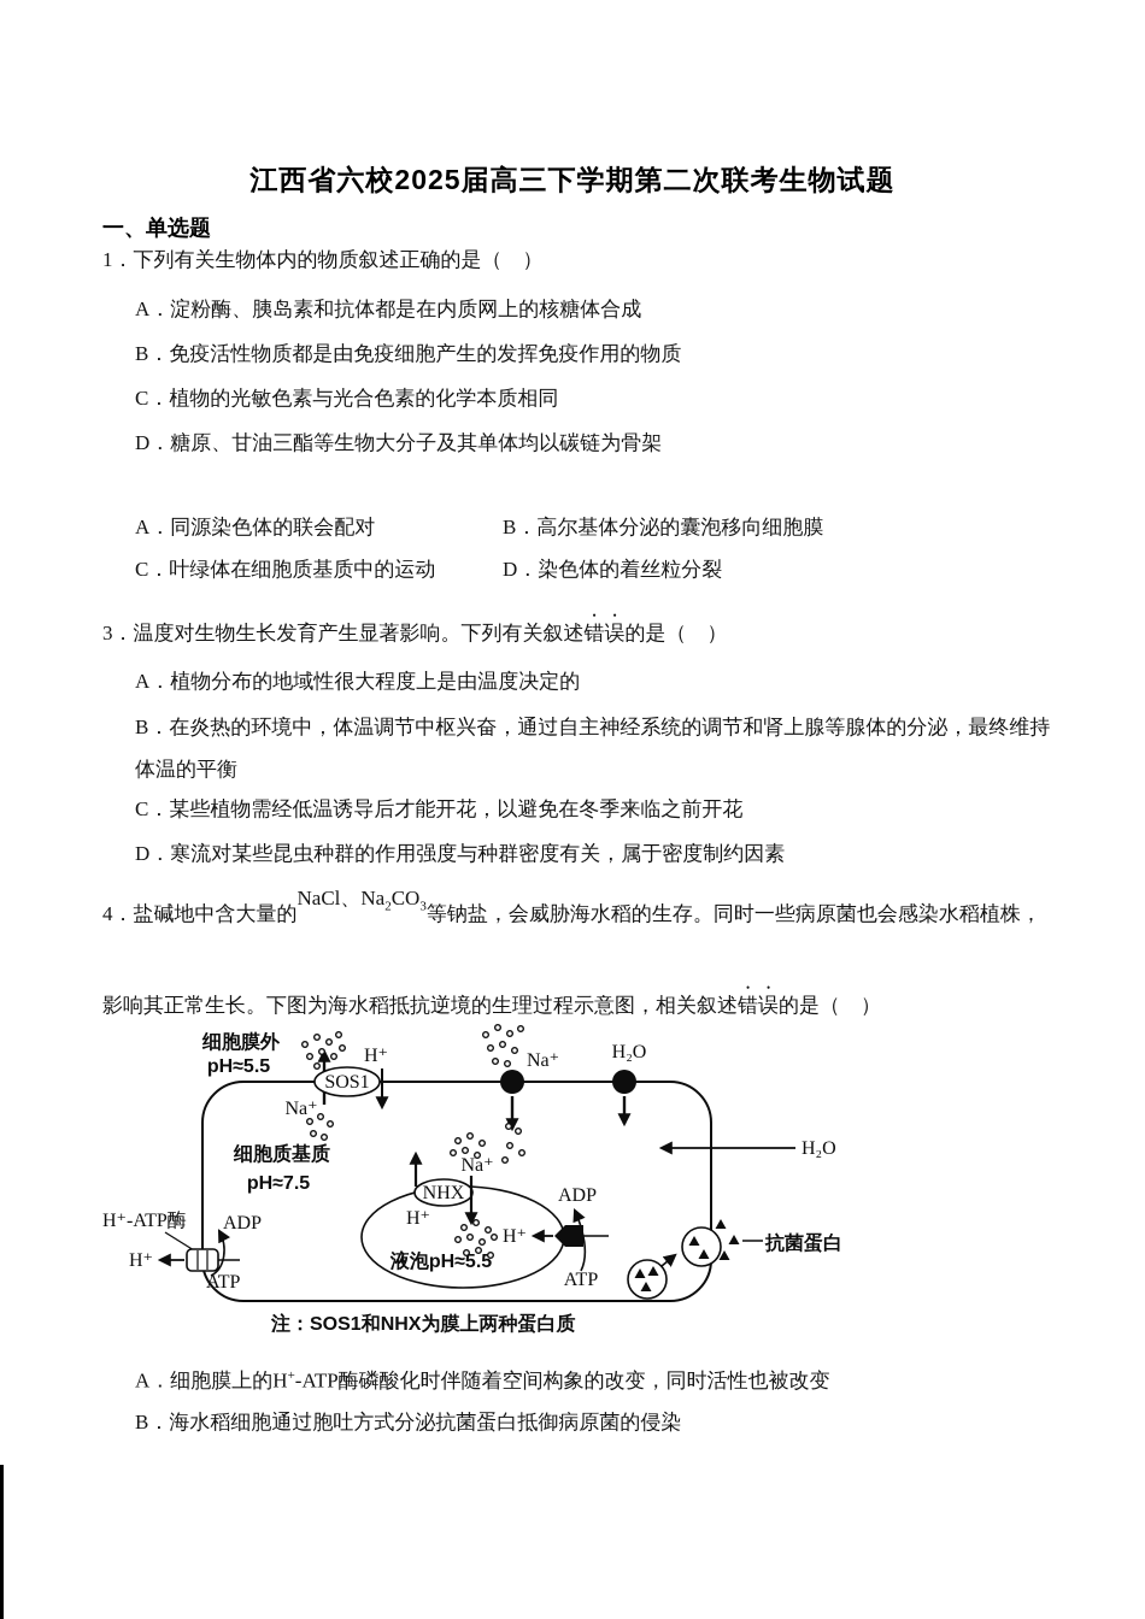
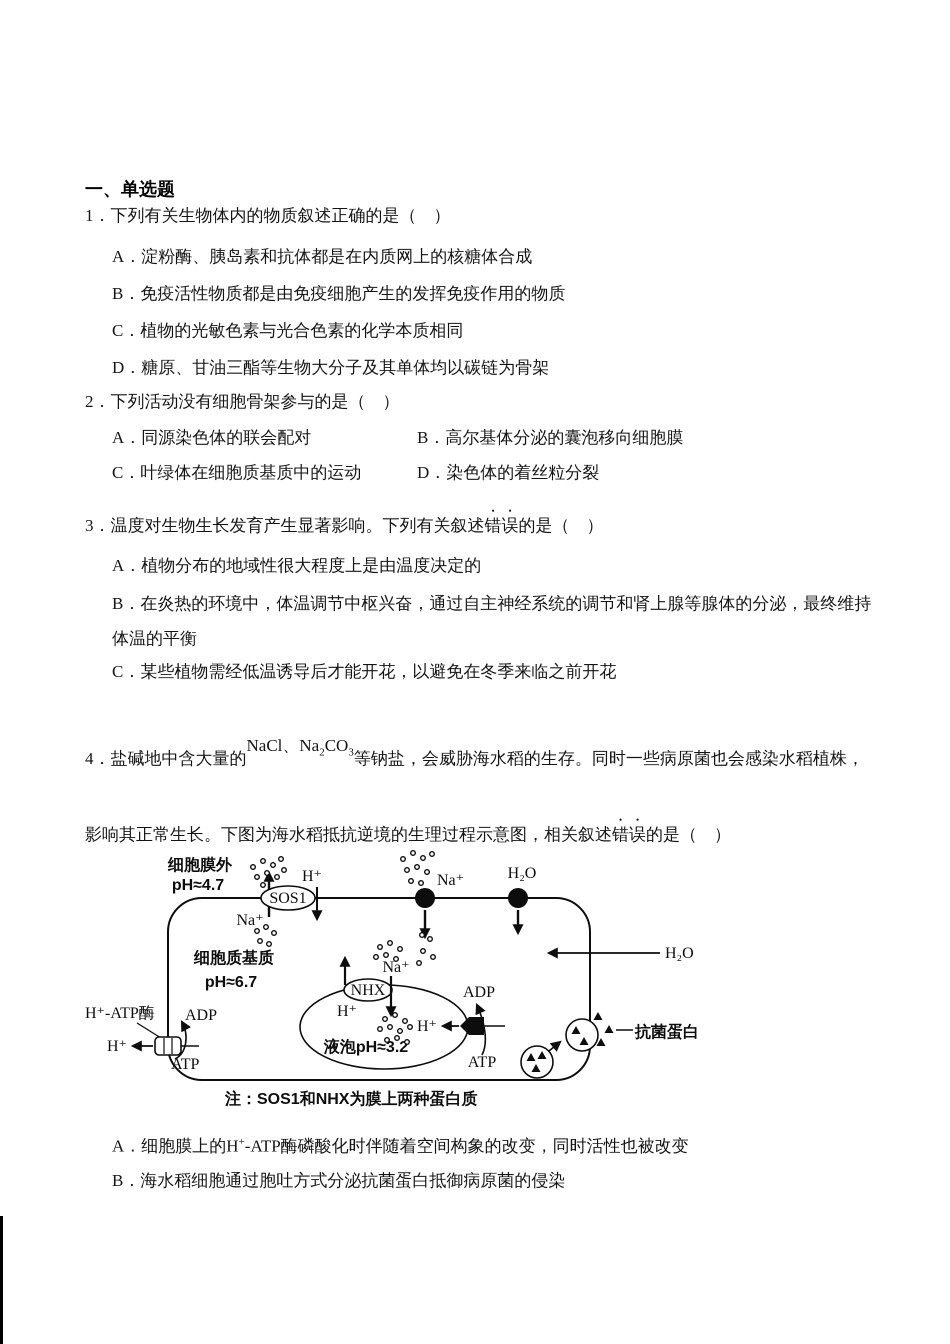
- 江西省六校2025届高三下学期第二次联考生物试题
  一、单选题
  1．下列有关生物体内的物质叙述正确的是（ ）
  A．淀粉酶、胰岛素和抗体都是在内质网上的核糖体合成
  B．免疫活性物质都是由免疫细胞产生的发挥免疫作用的物质
  C．植物的光敏色素与光合色素的化学本质相同
  D．糖原、甘油三酯等生物大分子及其单体均以碳链为骨架
+ 2．下列活动没有细胞骨架参与的是（ ）
  A．同源染色体的联会配对
  B．高尔基体分泌的囊泡移向细胞膜
  C．叶绿体在细胞质基质中的运动
  D．染色体的着丝粒分裂
  3．温度对生物生长发育产生显著影响。下列有关叙述错误的是（ ）
  A．植物分布的地域性很大程度上是由温度决定的
  B．在炎热的环境中，体温调节中枢兴奋，通过自主神经系统的调节和肾上腺等腺体的分泌，最终维持
  体温的平衡
  C．某些植物需经低温诱导后才能开花，以避免在冬季来临之前开花
- D．寒流对某些昆虫种群的作用强度与种群密度有关，属于密度制约因素
  4．盐碱地中含大量的NaCl、Na2CO3等钠盐，会威胁海水稻的生存。同时一些病原菌也会感染水稻植株，
  影响其正常生长。下图为海水稻抵抗逆境的生理过程示意图，相关叙述错误的是（ ）
  细胞膜外
- pH≈5.5
+ pH≈4.7
  SOS1
  H⁺
  Na⁺
  Na⁺
  H₂O
  H₂O
  细胞质基质
- pH≈7.5
+ pH≈6.7
- 液泡pH≈5.5
+ 液泡pH≈3.2
  NHX
  H⁺
  Na⁺
  H⁺
  ADP
  ATP
  H⁺-ATP酶
  H⁺
  ADP
  ATP
  抗菌蛋白
  注：SOS1和NHX为膜上两种蛋白质
  A．细胞膜上的H+-ATP酶磷酸化时伴随着空间构象的改变，同时活性也被改变
  B．海水稻细胞通过胞吐方式分泌抗菌蛋白抵御病原菌的侵染
